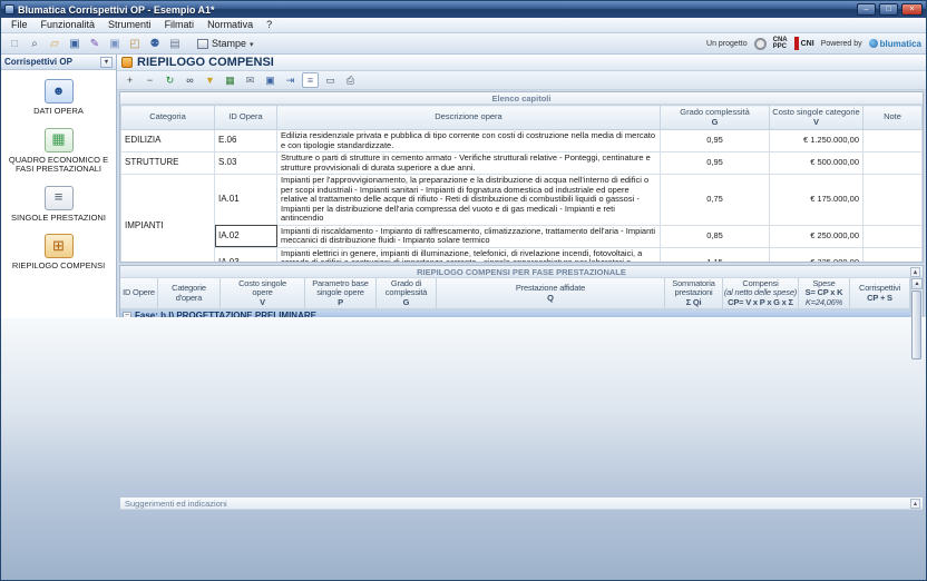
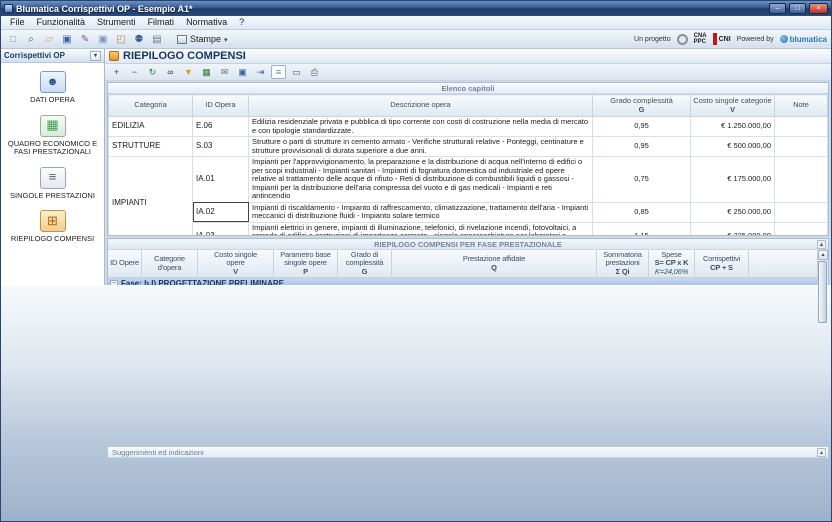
  Blumatica Corrispettivi OP - Esempio A1*
  File
  Funzionalità
  Strumenti
  Filmati
  Normativa
  ?
  □
  ⌕
  ▱
  ▣
  ✎
  ▣
  ◰
  ⚉
  ▤
  Stampe
  blumatica
  Corrispettivi OP
  ☻
  DATI OPERA
  ▦
  QUADRO ECONOMICO E FASI PRESTAZIONALI
  ≡
  SINGOLE PRESTAZIONI
  ⊞
  RIEPILOGO COMPENSI
  RIEPILOGO COMPENSI
  +
  −
  ↻
  ∞
  ▼
  ▦
  ✉
  ▣
  ⇥
  ≡
  ▭
  ⎙
  Elenco capitoli
  Categoria	ID Opera	Descrizione opera	Grado complessitàG	Costo singole categorieV	Note
  EDILIZIA	E.06	Edilizia residenziale privata e pubblica di tipo corrente con costi di costruzione nella media di mercato e con tipologie standardizzate.	0,95	€ 1.250.000,00
  STRUTTURE	S.03	Strutture o parti di strutture in cemento armato - Verifiche strutturali relative - Ponteggi, centinature e strutture provvisionali di durata superiore a due anni.	0,95	€ 500.000,00
  IMPIANTI	IA.01	Impianti per l'approvvigionamento, la preparazione e la distribuzione di acqua nell'interno di edifici o per scopi industriali - Impianti sanitari - Impianti di fognatura domestica od industriale ed opere relative al trattamento delle acque di rifiuto - Reti di distribuzione di combustibili liquidi o gassosi - Impianti per la distribuzione dell'aria compressa del vuoto e di gas medicali - Impianti e reti antincendio	0,75	€ 175.000,00
  IA.02	Impianti di riscaldamento - Impianto di raffrescamento, climatizzazione, trattamento dell'aria - Impianti meccanici di distribuzione fluidi - Impianto solare termico	0,85	€ 250.000,00
  RIEPILOGO COMPENSI PER FASE PRESTAZIONALE
  ID Opere
  Categorie
  d'opera
  Costo singole
  opere
  V
  Parametro base
  singole opere
  P
  Grado di
  complessità
  G
  Prestazione affidate
  Q
  Sommatoria
  prestazioni
  Σ Qi
- Compensi
- (al netto delle spese)
- CP= V x P x G x Σ
  Spese
  S= CP x K
  K=24,06%
  Corrispettivi
  CP + S
  Fase: b.I) PROGETTAZIONE PRELIMINARE
  Suggerimenti ed indicazioni
